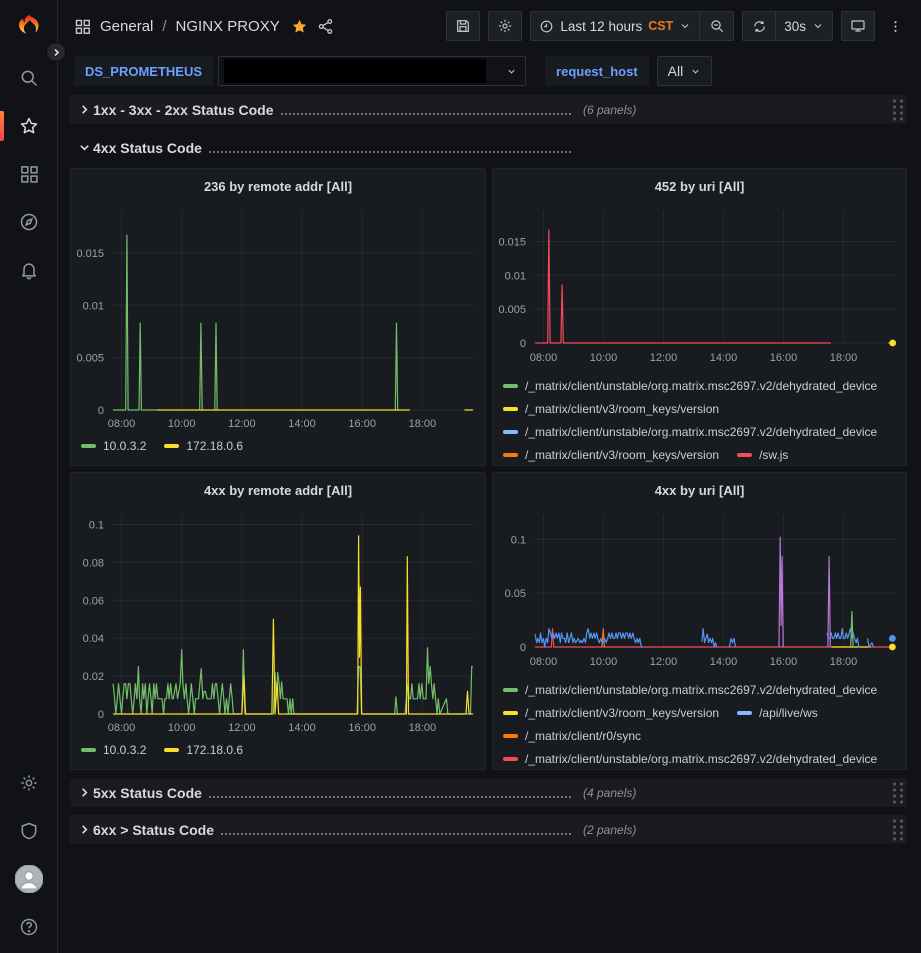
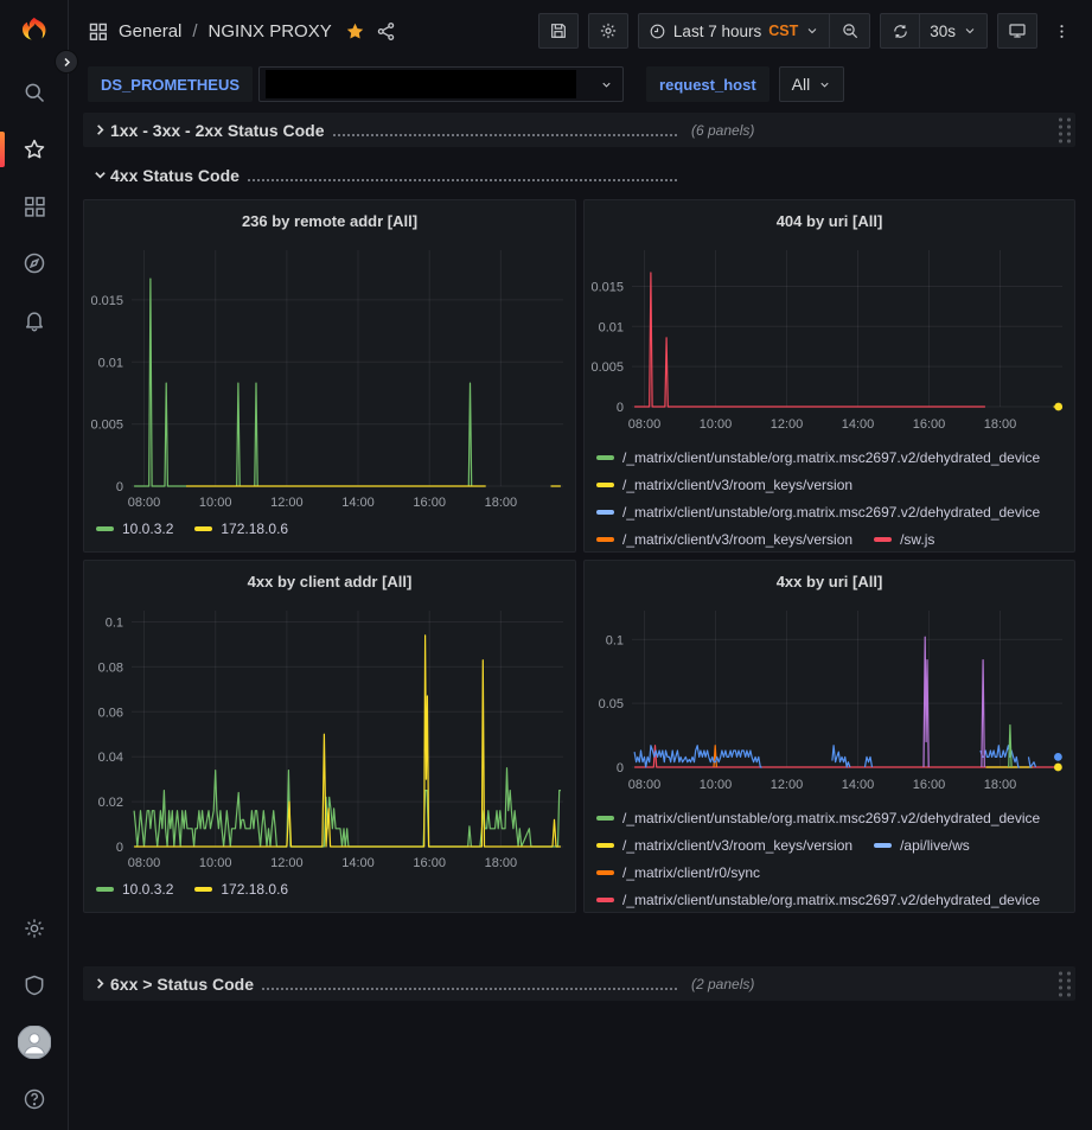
  General
  /
  NGINX PROXY
- Last 12 hours
+ Last 7 hours
  CST
  30s
  DS_PROMETHEUS
  request_host
  All
  1xx - 3xx - 2xx Status Code
  (6 panels)
  4xx Status Code
  236 by remote addr [All]
  0
  0.005
  0.01
  0.015
  08:00
  10:00
  12:00
  14:00
  16:00
  18:00
  10.0.3.2
  172.18.0.6
- 452 by uri [All]
+ 404 by uri [All]
  0
  0.005
  0.01
  0.015
  08:00
  10:00
  12:00
  14:00
  16:00
  18:00
  /_matrix/client/unstable/org.matrix.msc2697.v2/dehydrated_device
  /_matrix/client/v3/room_keys/version
  /_matrix/client/unstable/org.matrix.msc2697.v2/dehydrated_device
  /_matrix/client/v3/room_keys/version
  /sw.js
- 4xx by remote addr [All]
+ 4xx by client addr [All]
  0
  0.02
  0.04
  0.06
  0.08
  0.1
  08:00
  10:00
  12:00
  14:00
  16:00
  18:00
  10.0.3.2
  172.18.0.6
  4xx by uri [All]
  0
  0.05
  0.1
  08:00
  10:00
  12:00
  14:00
  16:00
  18:00
  /_matrix/client/unstable/org.matrix.msc2697.v2/dehydrated_device
  /_matrix/client/v3/room_keys/version
  /api/live/ws
  /_matrix/client/r0/sync
  /_matrix/client/unstable/org.matrix.msc2697.v2/dehydrated_device
- 5xx Status Code
- (4 panels)
  6xx > Status Code
  (2 panels)
